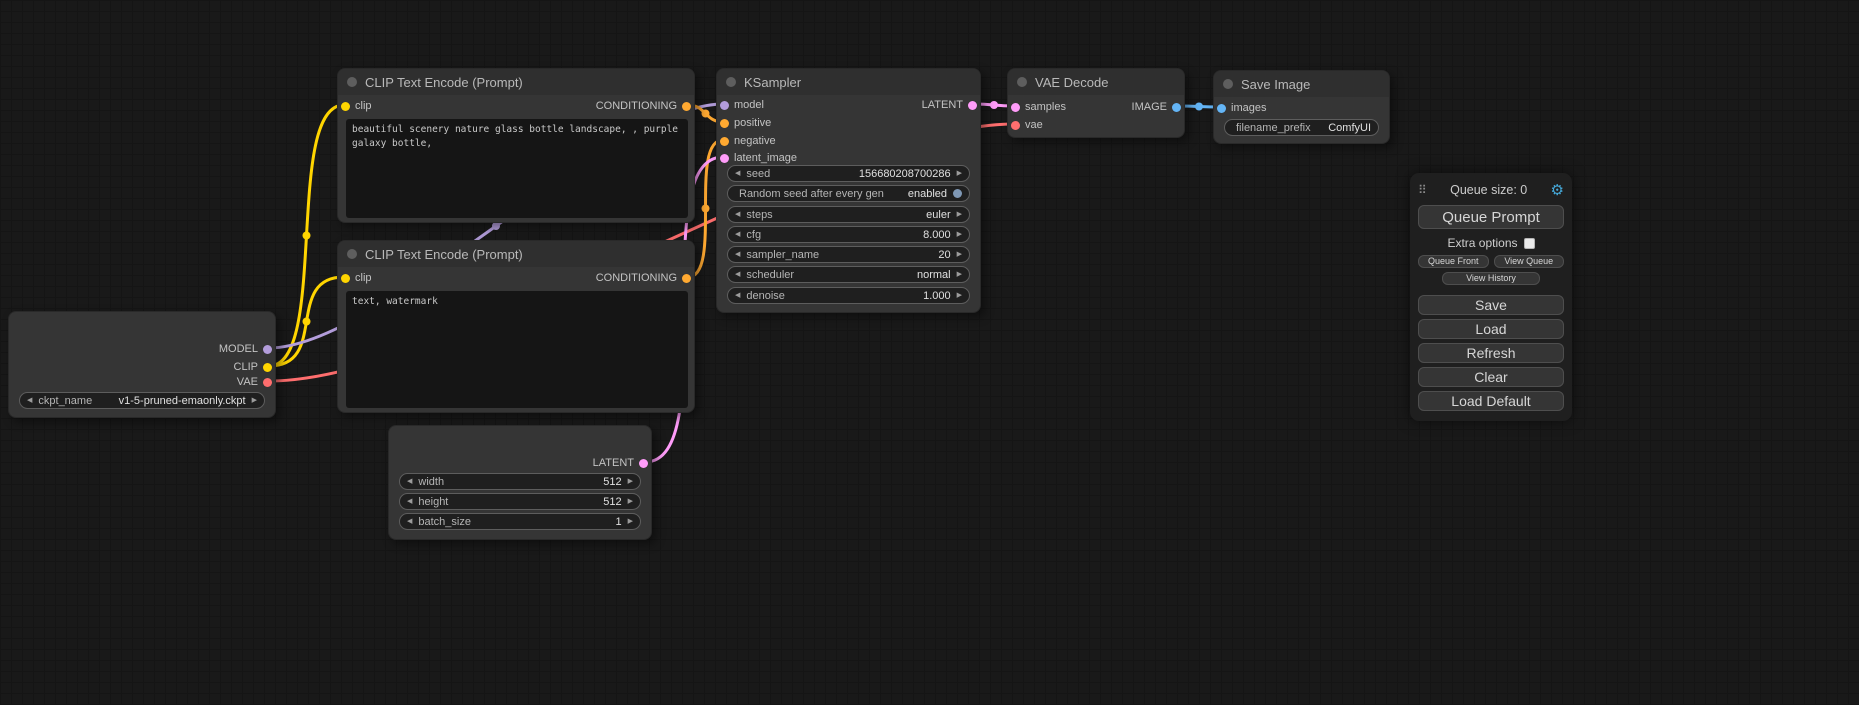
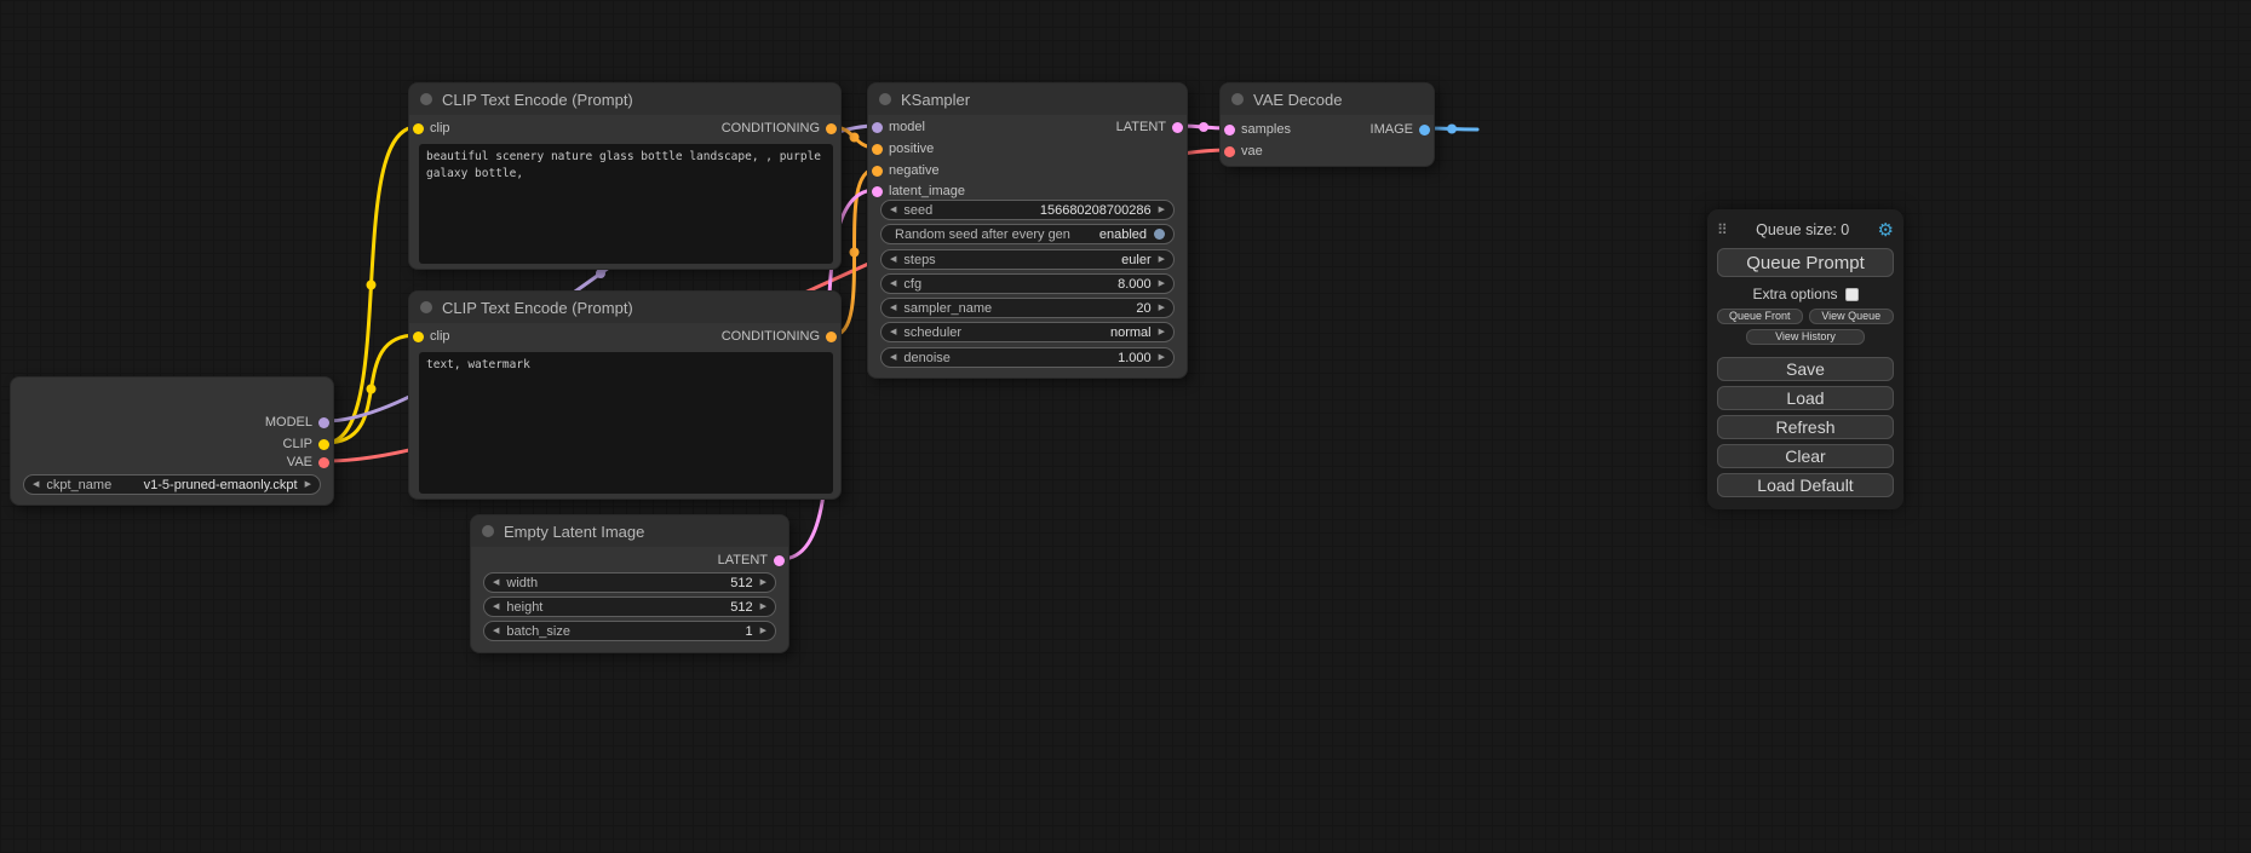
  MODEL
  CLIP
  VAE
  ckpt_name
  v1-5-pruned-emaonly.ckpt
  CLIP Text Encode (Prompt)
  clip
  CONDITIONING
  CLIP Text Encode (Prompt)
  clip
  CONDITIONING
  text, watermark
+ Empty Latent Image
  LATENT
  width
  512
  height
  512
  batch_size
  1
  KSampler
  model
  positive
  negative
  latent_image
  LATENT
  seed
  156680208700286
  Random seed after every gen
  enabled
  steps
  euler
  cfg
  8.000
  sampler_name
  20
  scheduler
  normal
  denoise
  1.000
  VAE Decode
  samples
  vae
  IMAGE
- Save Image
- images
- filename_prefix
- ComfyUI
  ⠿
  Queue size: 0
  ⚙
  Queue Prompt
  Extra options
  Queue Front
  View Queue
  View History
  Save
  Load
  Refresh
  Clear
  Load Default
